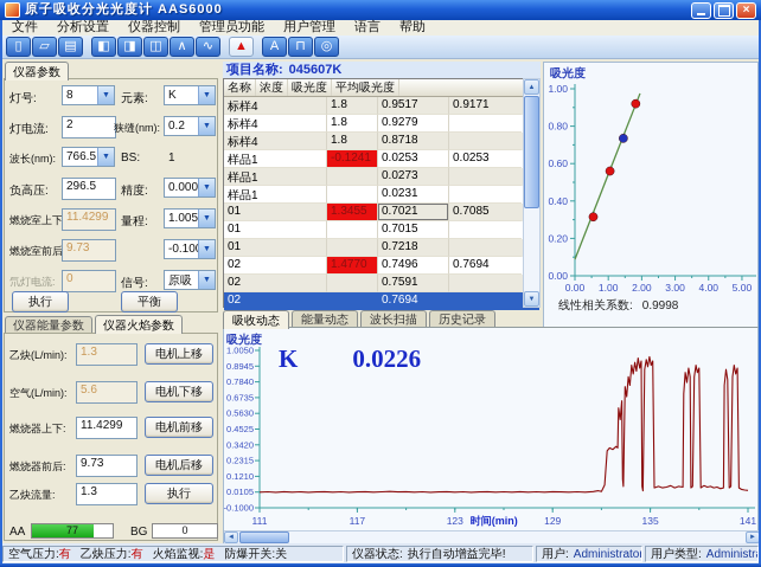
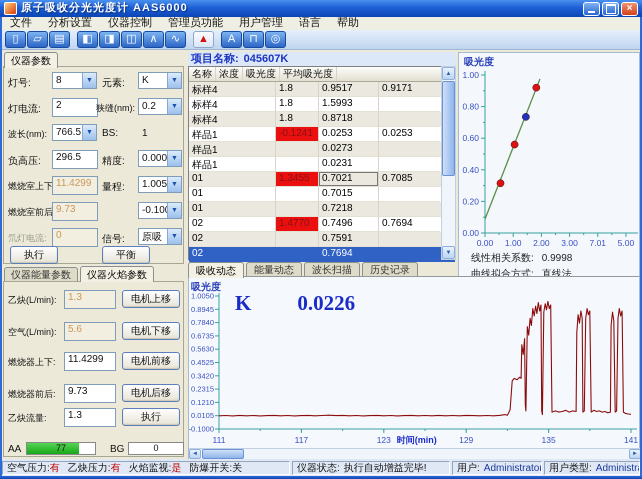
  原子吸收分光光度计 AAS6000
  ×
  文件
  分析设置
  仪器控制
  管理员功能
  用户管理
  语言
  帮助
  ▯
  ▱
  ▤
  ◧
  ◨
  ◫
  ∧
  ∿
  ▲
  A
  ⊓
  ◎
  仪器参数
  灯号:
  8
  元素:
  K
  灯电流:
  2
  狭缝(nm):
  0.2
  波长(nm):
  766.5
  BS:
  1
  负高压:
  296.5
  精度:
  0.000
  燃烧室上下
  11.4299
  量程:
  1.005
  燃烧室前后
  9.73
  -0.10
  氘灯电流:
  0
  信号:
  原吸
  执行
  平衡
  仪器能量参数
  仪器火焰参数
  乙炔(L/min):
  1.3
  电机上移
  空气(L/min):
  5.6
  电机下移
  燃烧器上下:
  11.4299
  电机前移
  燃烧器前后:
  9.73
  电机后移
  乙炔流量:
  1.3
  执行
  AA
  77
  BG
  0
  项目名称:
  045607K
  名称
  浓度
  吸光度
  平均吸光度
  标样4
  1.8
  0.9517
  0.9171
  标样4
  1.8
- 0.9279
+ 1.5993
  标样4
  1.8
  0.8718
  样品1
  -0.1241
  0.0253
  0.0253
  样品1
  0.0273
  样品1
  0.0231
  01
  1.3455
  0.7021
  0.7085
  01
  0.7015
  01
  0.7218
  02
  1.4770
  0.7496
  0.7694
  02
  0.7591
  02
  0.7694
  吸光度
  0.00
  0.20
  0.40
  0.60
  0.80
  1.00
  0.00
  1.00
  2.00
  3.00
- 4.00
+ 7.01
  5.00
  线性相关系数: 0.9998
+ 曲线拟合方式: 直线法
  吸收动态
  能量动态
  波长扫描
  历史记录
  吸光度
  K
  0.0226
  1.0050
  0.8945
  0.7840
  0.6735
  0.5630
  0.4525
  0.3420
  0.2315
  0.1210
  0.0105
  -0.1000
  111
  117
  123
  129
  135
  141
  时间(min)
  空气压力:有
  乙炔压力:有
  火焰监视:是
  防爆开关:关
  仪器状态:
  执行自动增益完毕!
  用户:
  Administrato
  用户类型:
